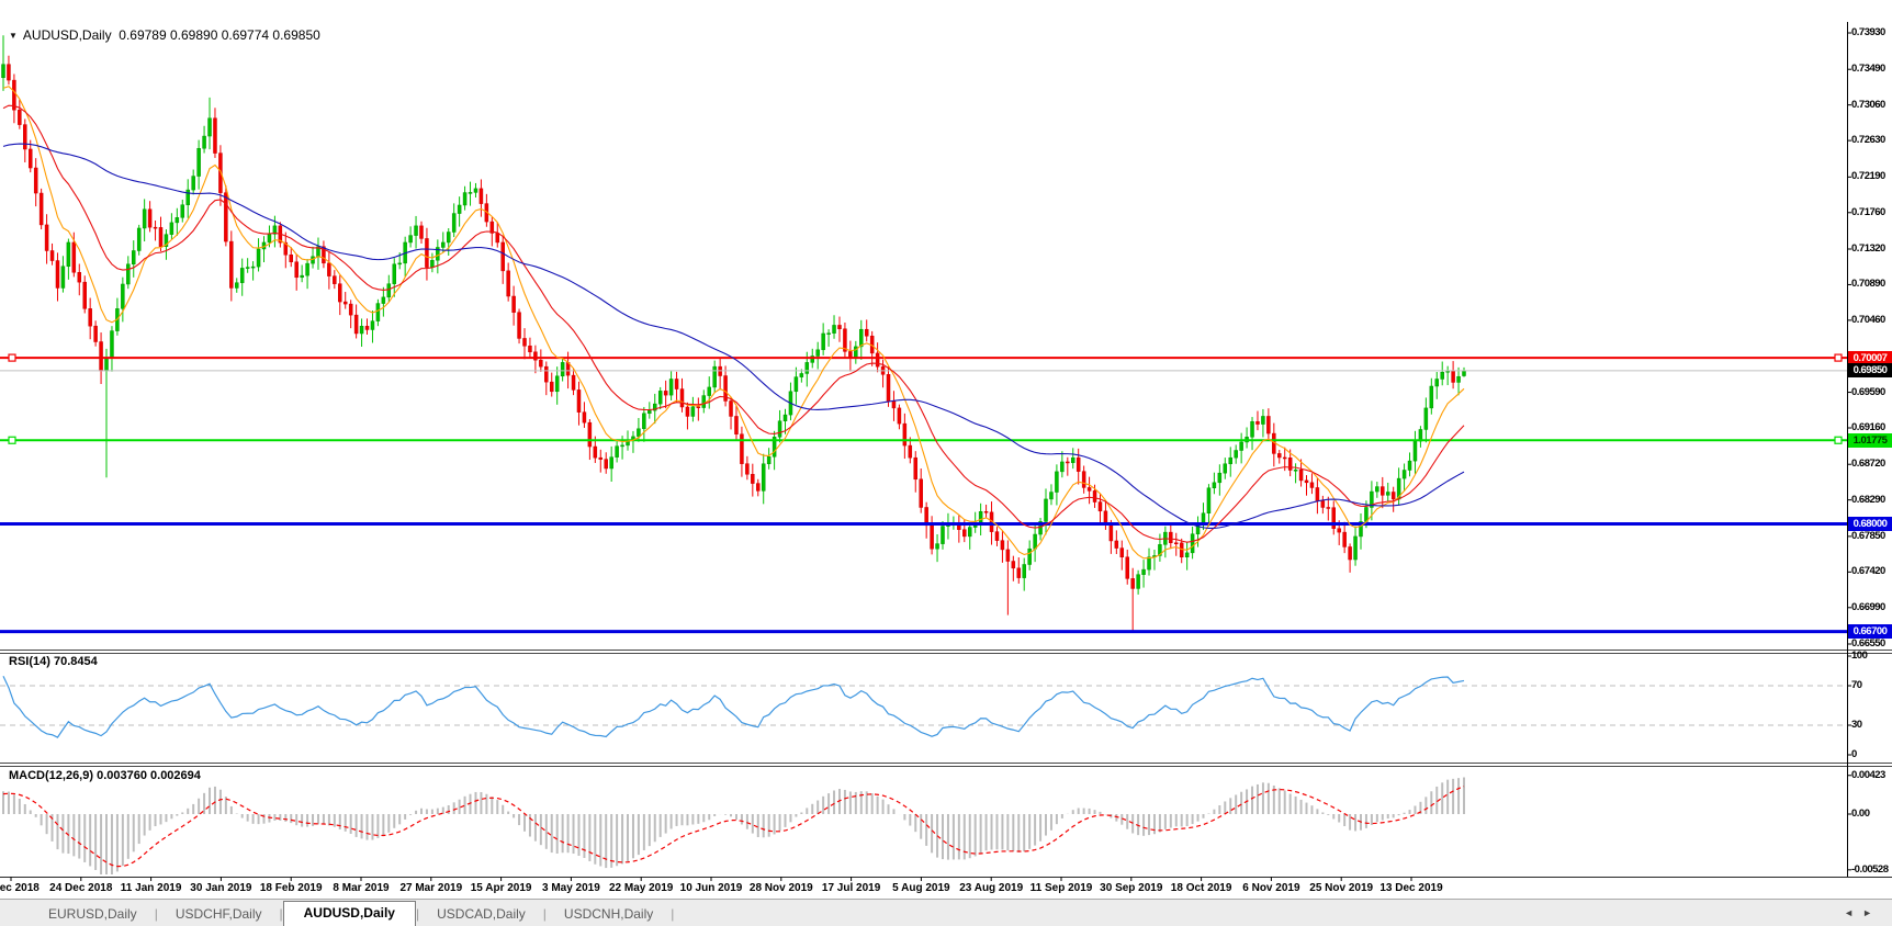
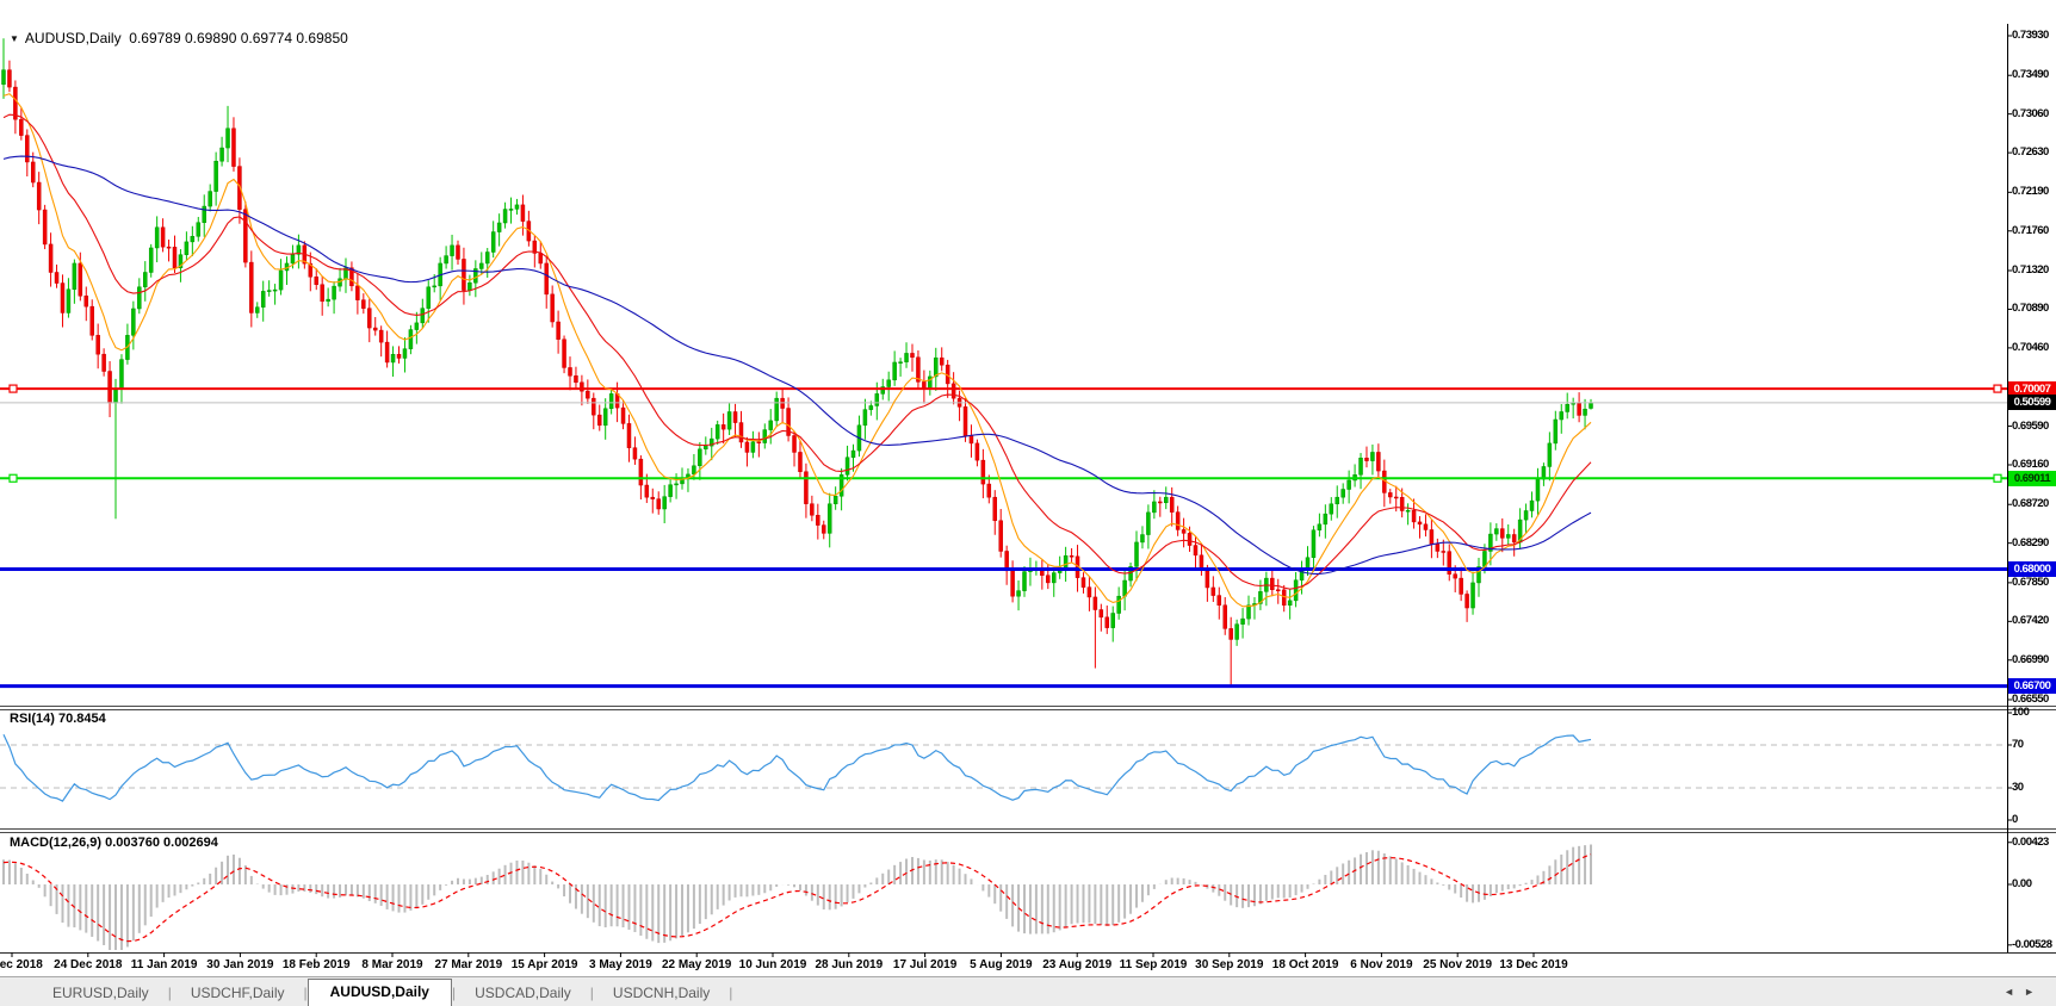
  ▼ AUDUSD,Daily 0.69789 0.69890 0.69774 0.69850
  RSI(14) 70.8454
  MACD(12,26,9) 0.003760 0.002694
  0.73930
  0.73490
  0.73060
  0.72630
  0.72190
  0.71760
  0.71320
  0.70890
  0.70460
  0.69590
  0.69160
  0.68720
  0.68290
  0.67850
  0.67420
  0.66990
  0.66550
  100
  70
  30
  0
  0.00423
  0.00
  -0.00528
  0.70007
- 1.01775
+ 0.69011
  0.68000
  0.66700
- 0.69850
+ 0.50599
  ec 2018
  24 Dec 2018
  11 Jan 2019
  30 Jan 2019
  18 Feb 2019
  8 Mar 2019
  27 Mar 2019
  15 Apr 2019
  3 May 2019
  22 May 2019
  10 Jun 2019
- 28 Nov 2019
+ 28 Jun 2019
  17 Jul 2019
  5 Aug 2019
  23 Aug 2019
  11 Sep 2019
  30 Sep 2019
  18 Oct 2019
  6 Nov 2019
  25 Nov 2019
  13 Dec 2019
  EURUSD,Daily
  |
  USDCHF,Daily
  |
  AUDUSD,Daily
  |
  USDCAD,Daily
  |
  USDCNH,Daily
  |
  ◄►
